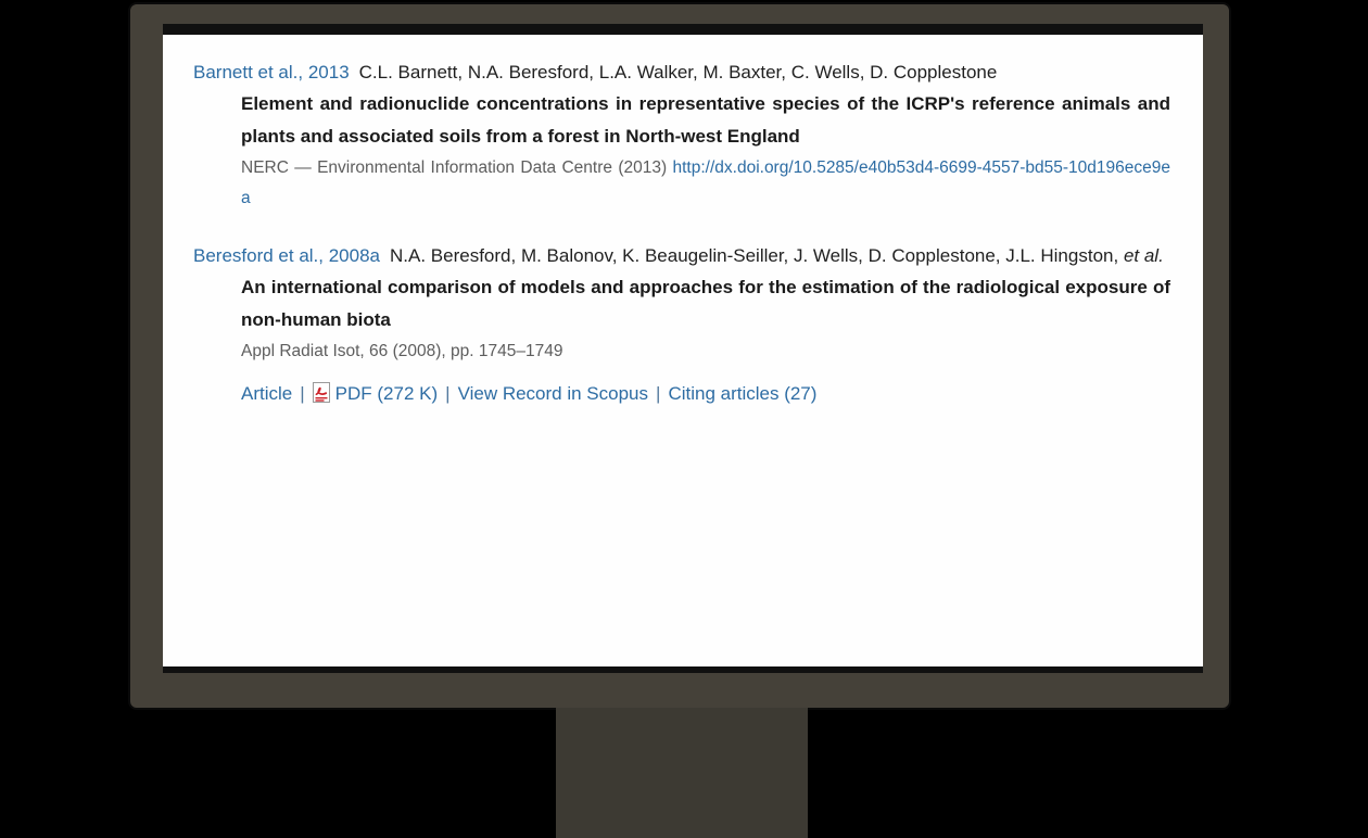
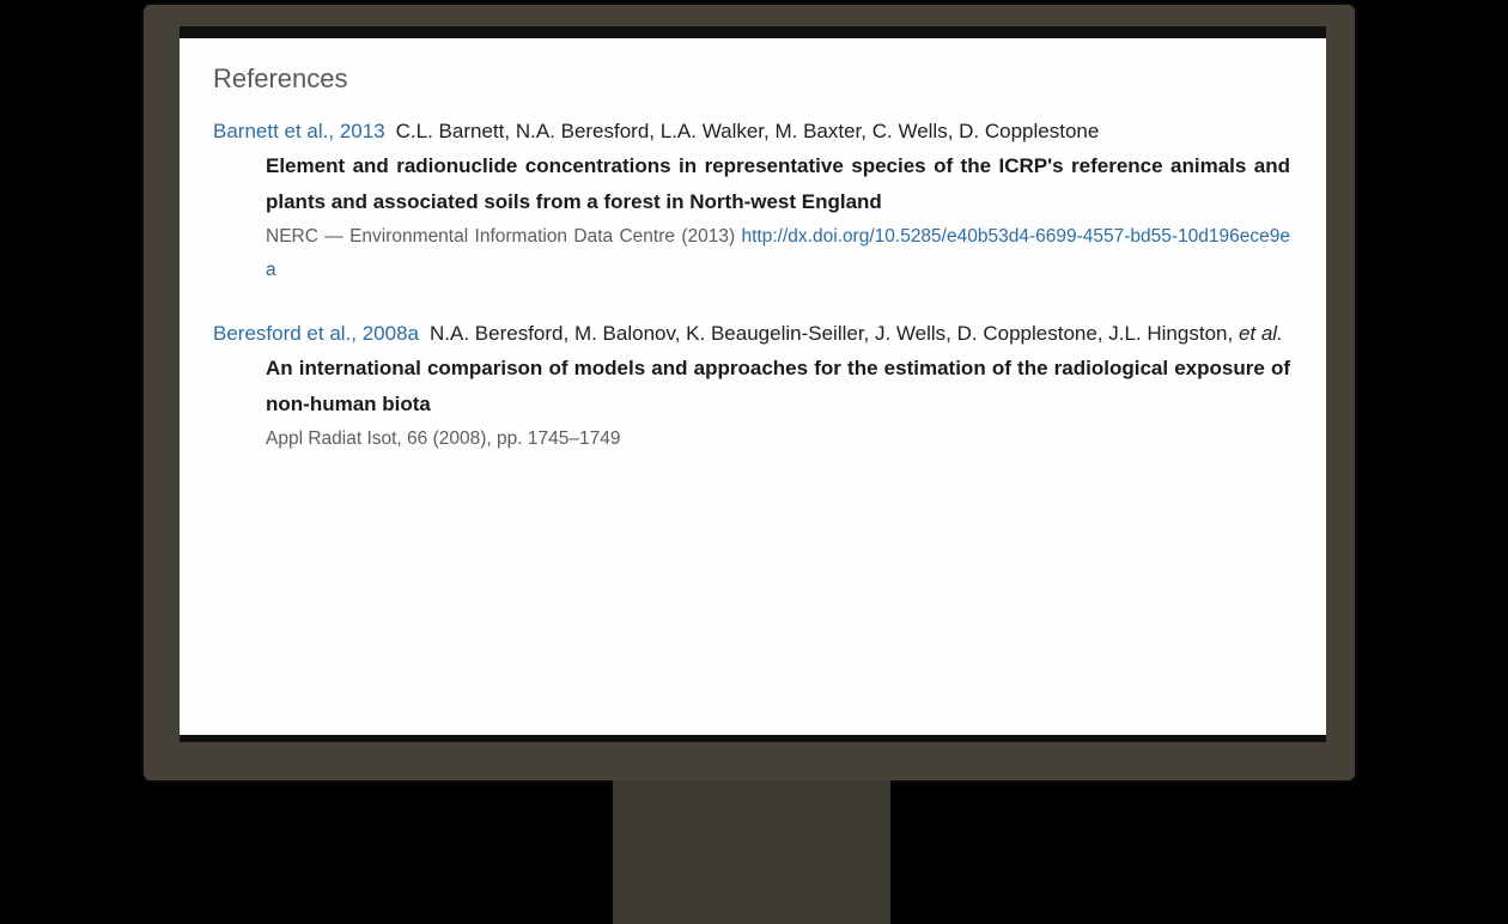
+ References
  Barnett et al., 2013 C.L. Barnett, N.A. Beresford, L.A. Walker, M. Baxter, C. Wells, D. Copplestone
  Element and radionuclide concentrations in representative species of the ICRP's reference animals and plants and associated soils from a forest in North-west England
  NERC — Environmental Information Data Centre (2013) http://dx.doi.org/10.5285/e40b53d4-6699-4557-bd55-10d196ece9ea
  Beresford et al., 2008a N.A. Beresford, M. Balonov, K. Beaugelin-Seiller, J. Wells, D. Copplestone, J.L. Hingston, et al.
  An international comparison of models and approaches for the estimation of the radiological exposure of non-human biota
  Appl Radiat Isot, 66 (2008), pp. 1745–1749
- Article | PDF (272 K) | View Record in Scopus | Citing articles (27)
